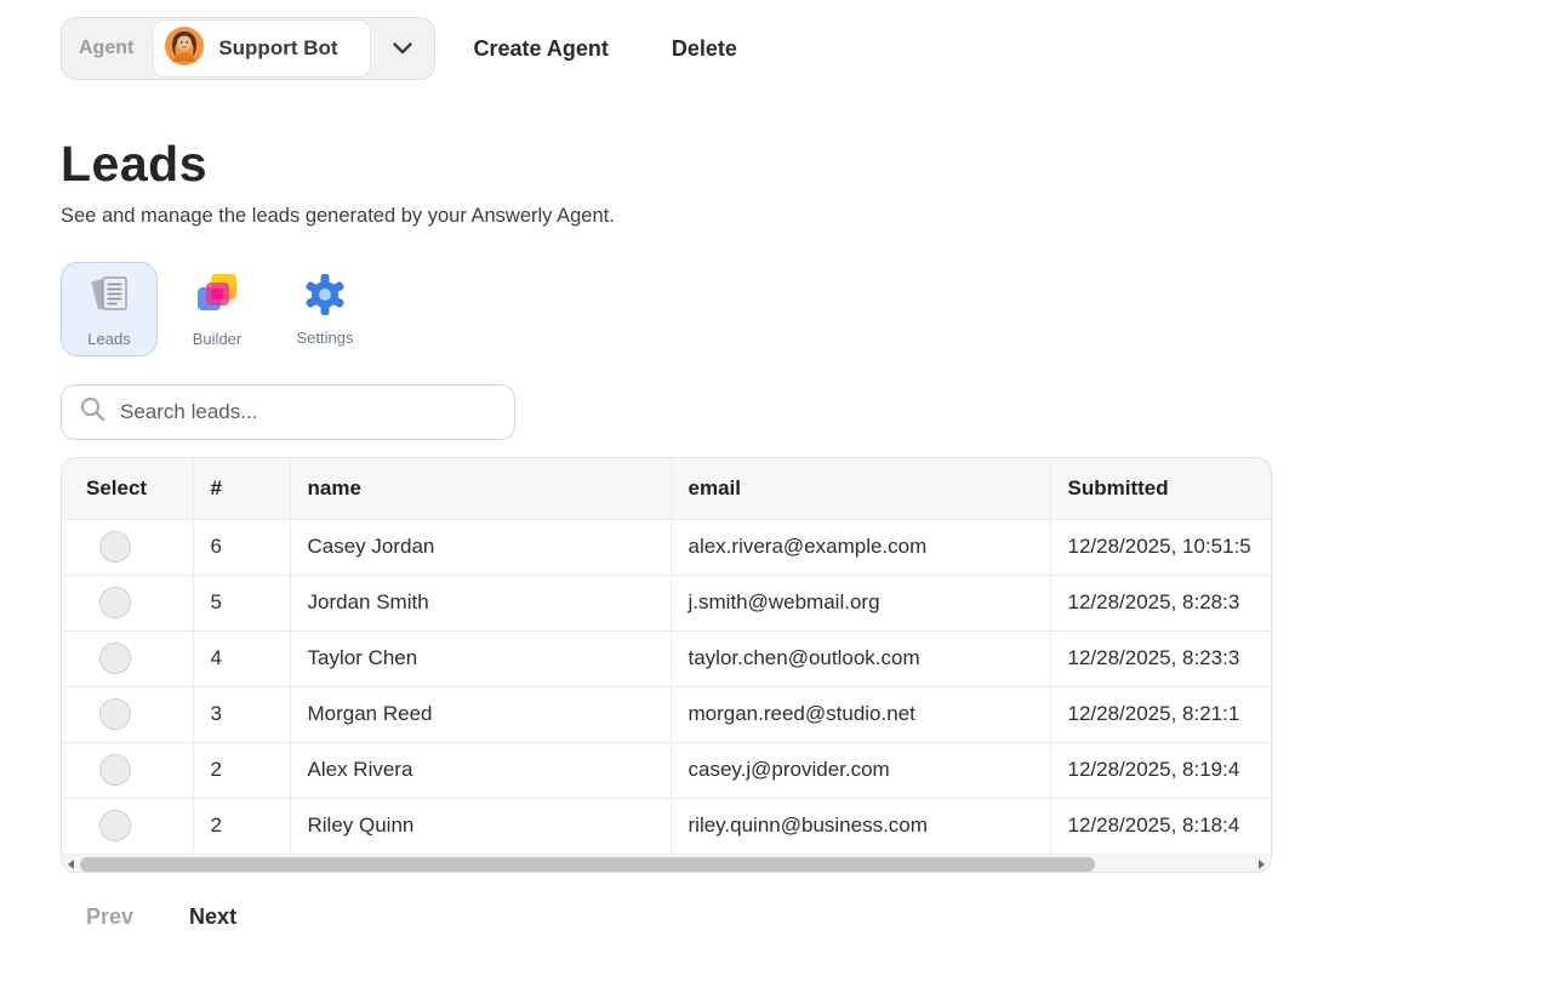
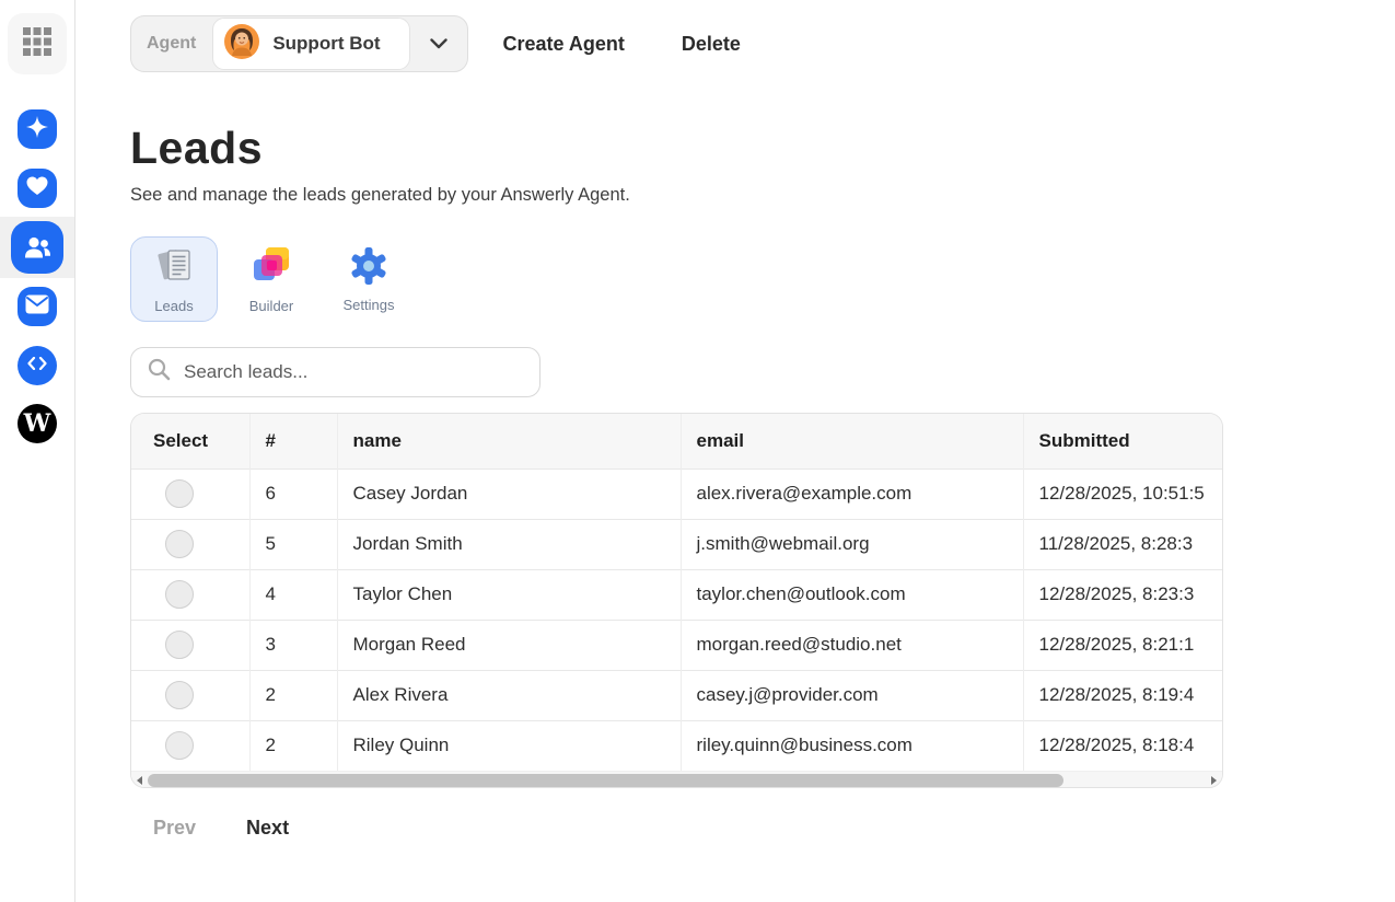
+ W
  Agent
  Support Bot
  Create Agent
  Delete
  Leads
  See and manage the leads generated by your Answerly Agent.
  Leads
  Builder
  Settings
  Search leads...
  Select	#	name	email	Submitted
  	6	Casey Jordan	alex.rivera@example.com	12/28/2025, 10:51:5
- 	5	Jordan Smith	j.smith@webmail.org	12/28/2025, 8:28:3
+ 	5	Jordan Smith	j.smith@webmail.org	11/28/2025, 8:28:3
  	4	Taylor Chen	taylor.chen@outlook.com	12/28/2025, 8:23:3
  	3	Morgan Reed	morgan.reed@studio.net	12/28/2025, 8:21:1
  	2	Alex Rivera	casey.j@provider.com	12/28/2025, 8:19:4
  	2	Riley Quinn	riley.quinn@business.com	12/28/2025, 8:18:4
  Prev
  Next
